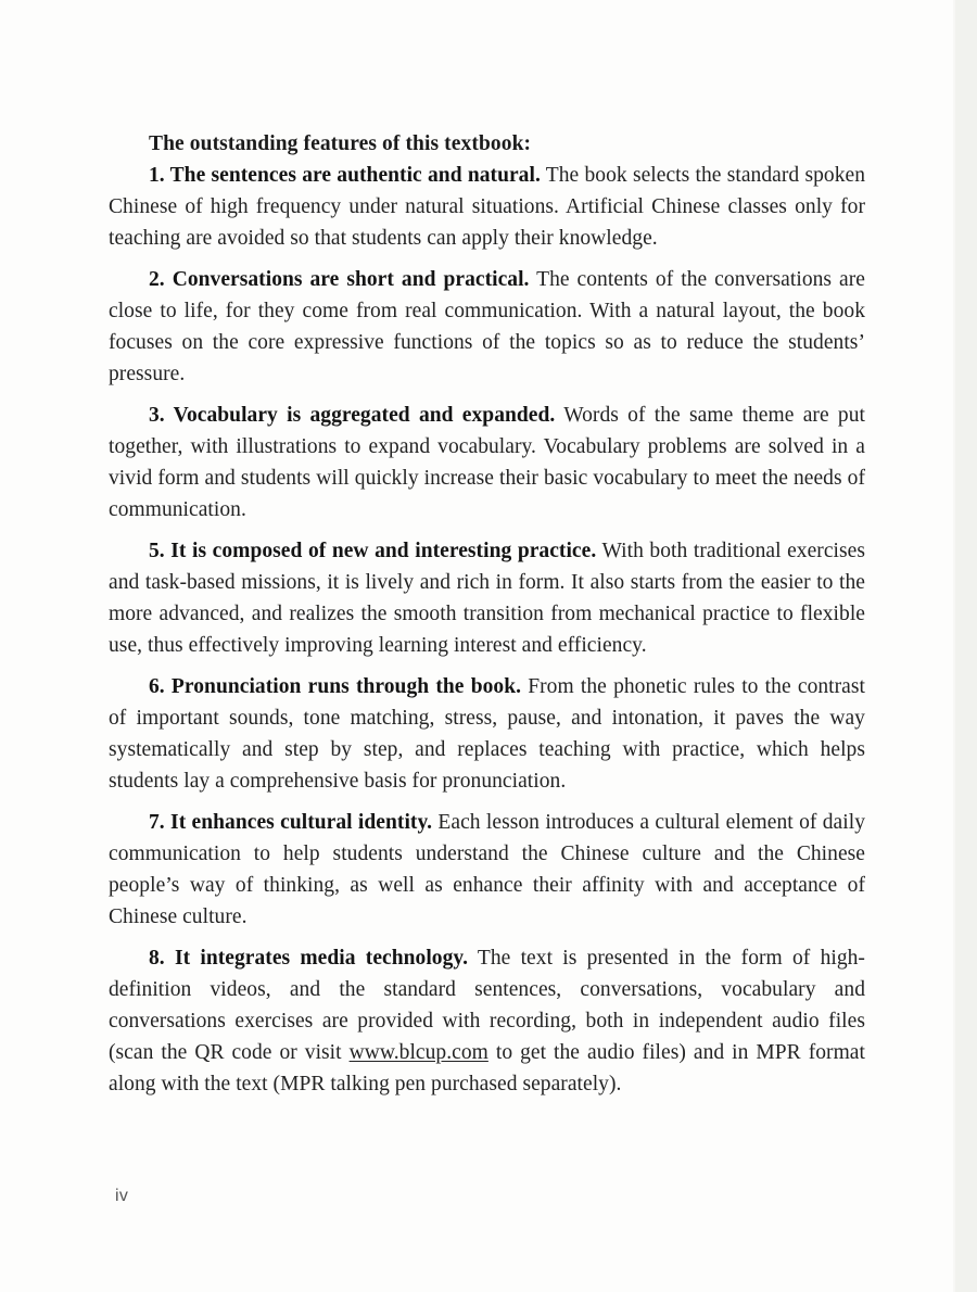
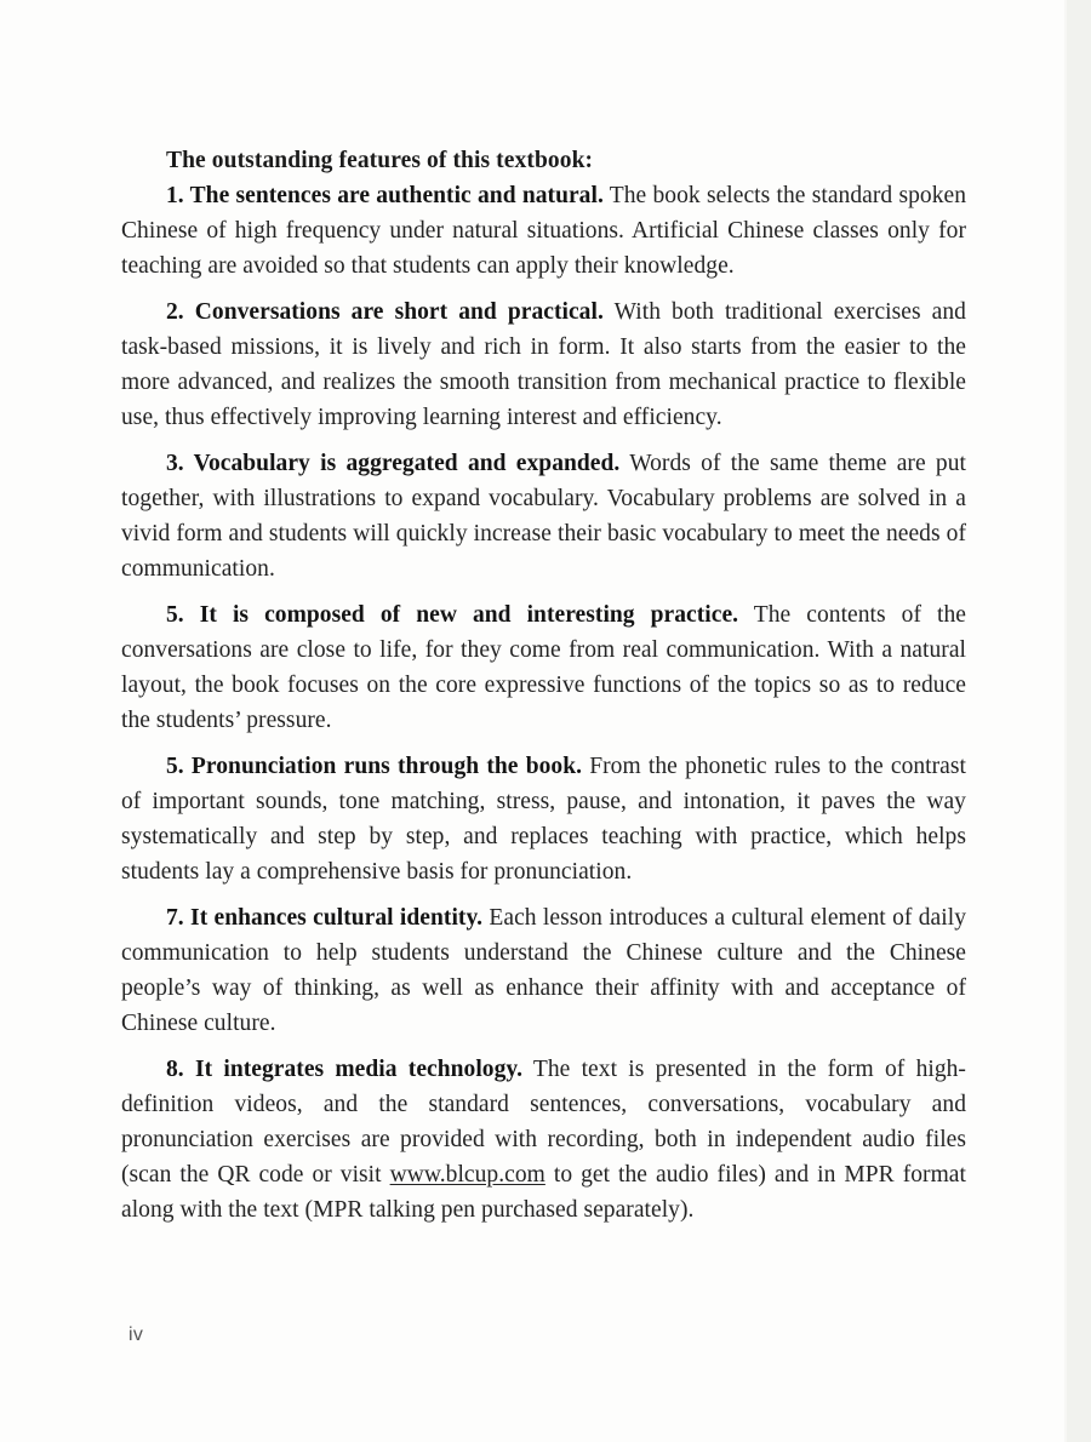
  The outstanding features of this textbook:
  1. The sentences are authentic and natural. The book selects the standard spoken Chinese of high frequency under natural situations. Artificial Chinese classes only for teaching are avoided so that students can apply their knowledge.
- 2. Conversations are short and practical. The contents of the conversations are close to life, for they come from real communication. With a natural layout, the book focuses on the core expressive functions of the topics so as to reduce the students’ pressure.
+ 2. Conversations are short and practical. With both traditional exercises and task-based missions, it is lively and rich in form. It also starts from the easier to the more advanced, and realizes the smooth transition from mechanical practice to flexible use, thus effectively improving learning interest and efficiency.
  3. Vocabulary is aggregated and expanded. Words of the same theme are put together, with illustrations to expand vocabulary. Vocabulary problems are solved in a vivid form and students will quickly increase their basic vocabulary to meet the needs of communication.
- 5. It is composed of new and interesting practice. With both traditional exercises and task-based missions, it is lively and rich in form. It also starts from the easier to the more advanced, and realizes the smooth transition from mechanical practice to flexible use, thus effectively improving learning interest and efficiency.
+ 5. It is composed of new and interesting practice. The contents of the conversations are close to life, for they come from real communication. With a natural layout, the book focuses on the core expressive functions of the topics so as to reduce the students’ pressure.
- 6. Pronunciation runs through the book. From the phonetic rules to the contrast of important sounds, tone matching, stress, pause, and intonation, it paves the way systematically and step by step, and replaces teaching with practice, which helps students lay a comprehensive basis for pronunciation.
+ 5. Pronunciation runs through the book. From the phonetic rules to the contrast of important sounds, tone matching, stress, pause, and intonation, it paves the way systematically and step by step, and replaces teaching with practice, which helps students lay a comprehensive basis for pronunciation.
  7. It enhances cultural identity. Each lesson introduces a cultural element of daily communication to help students understand the Chinese culture and the Chinese people’s way of thinking, as well as enhance their affinity with and acceptance of Chinese culture.
- 8. It integrates media technology. The text is presented in the form of high-definition videos, and the standard sentences, conversations, vocabulary and conversations exercises are provided with recording, both in independent audio files (scan the QR code or visit www.blcup.com to get the audio files) and in MPR format along with the text (MPR talking pen purchased separately).
+ 8. It integrates media technology. The text is presented in the form of high-definition videos, and the standard sentences, conversations, vocabulary and pronunciation exercises are provided with recording, both in independent audio files (scan the QR code or visit www.blcup.com to get the audio files) and in MPR format along with the text (MPR talking pen purchased separately).
  iv
